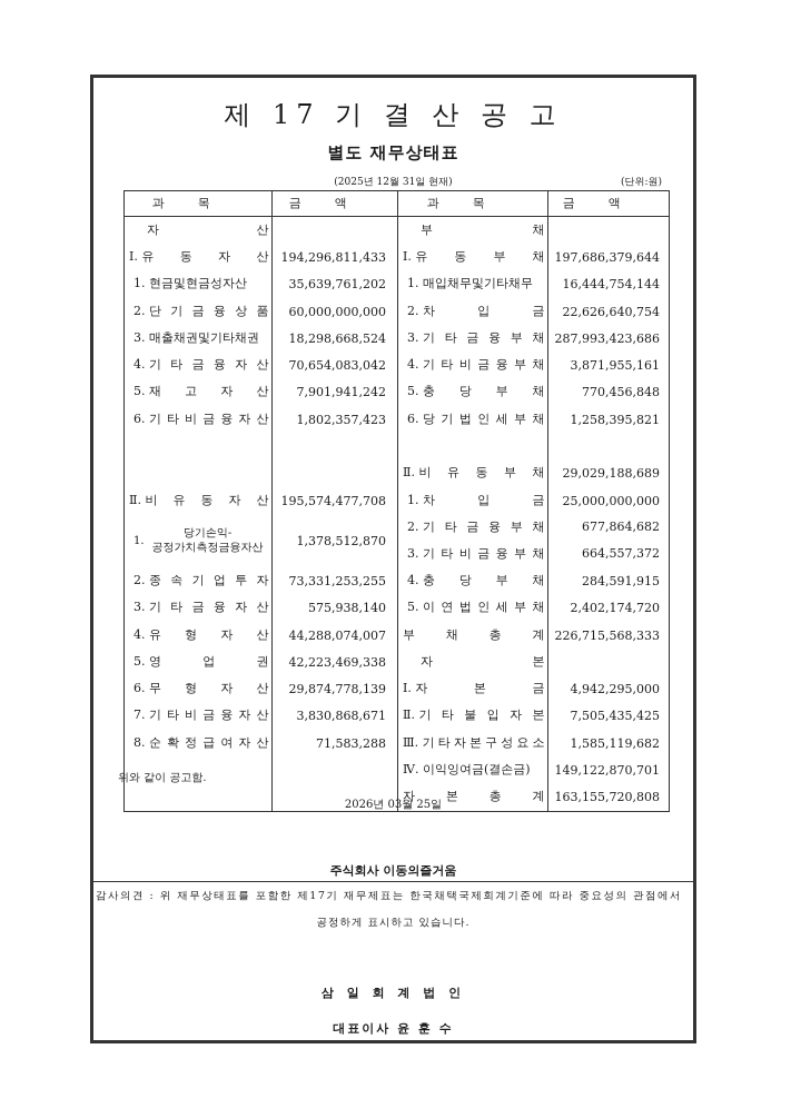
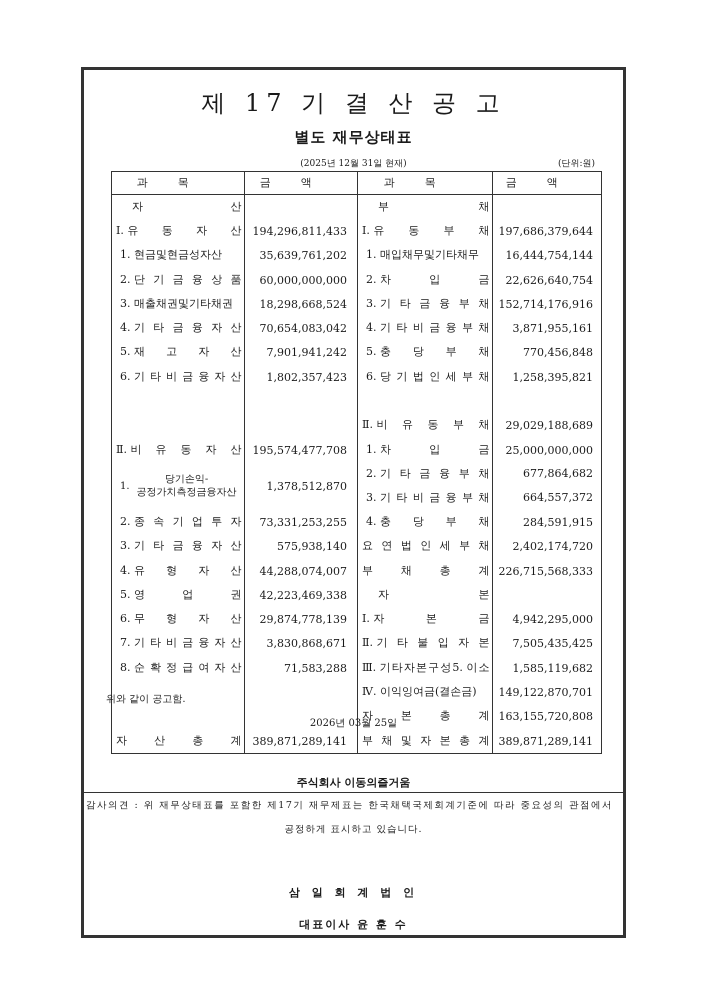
  제 17 기 결 산 공 고
  별도 재무상태표
  (2025년 12월 31일 현재)
  (단위:원)
  과목	금액	과목	금액
  자 산		부 채
  Ⅰ. 유 동 자 산	194,296,811,433	Ⅰ. 유 동 부 채	197,686,379,644
  1. 현금및현금성자산	35,639,761,202	1. 매입채무및기타채무	16,444,754,144
  2. 단 기 금 융 상 품	60,000,000,000	2. 차 입 금	22,626,640,754
- 3. 매출채권및기타채권	18,298,668,524	3. 기 타 금 융 부 채	287,993,423,686
+ 3. 매출채권및기타채권	18,298,668,524	3. 기 타 금 융 부 채	152,714,176,916
  4. 기 타 금 융 자 산	70,654,083,042	4. 기 타 비 금 융 부 채	3,871,955,161
  5. 재 고 자 산	7,901,941,242	5. 충 당 부 채	770,456,848
  6. 기 타 비 금 융 자 산	1,802,357,423	6. 당 기 법 인 세 부 채	1,258,395,821
  		Ⅱ. 비 유 동 부 채	29,029,188,689
  Ⅱ. 비 유 동 자 산	195,574,477,708	1. 차 입 금	25,000,000,000
  1.당기손익-공정가치측정금융자산	1,378,512,870	2. 기 타 금 융 부 채3. 기 타 비 금 융 부 채	677,864,682664,557,372
  2. 종 속 기 업 투 자	73,331,253,255	4. 충 당 부 채	284,591,915
- 3. 기 타 금 융 자 산	575,938,140	5. 이 연 법 인 세 부 채	2,402,174,720
+ 3. 기 타 금 융 자 산	575,938,140	요 연 법 인 세 부 채	2,402,174,720
  4. 유 형 자 산	44,288,074,007	부 채 총 계	226,715,568,333
  5. 영 업 권	42,223,469,338	자 본
  6. 무 형 자 산	29,874,778,139	Ⅰ. 자 본 금	4,942,295,000
  7. 기 타 비 금 융 자 산	3,830,868,671	Ⅱ. 기 타 불 입 자 본	7,505,435,425
- 8. 순 확 정 급 여 자 산	71,583,288	Ⅲ. 기 타 자 본 구 성 요 소	1,585,119,682
+ 8. 순 확 정 급 여 자 산	71,583,288	Ⅲ. 기타자본구성5. 이소	1,585,119,682
  		Ⅳ. 이익잉여금(결손금)	149,122,870,701
  		자 본 총 계	163,155,720,808
+ 자 산 총 계	389,871,289,141	부 채 및 자 본 총 계	389,871,289,141
  위와 같이 공고함.
  2026년 03월 25일
  주식회사 이동의즐거움
  감사의견 : 위 재무상태표를 포함한 제17기 재무제표는 한국채택국제회계기준에 따라 중요성의 관점에서
  공정하게 표시하고 있습니다.
  삼 일 회 계 법 인
  대표이사 윤 훈 수
